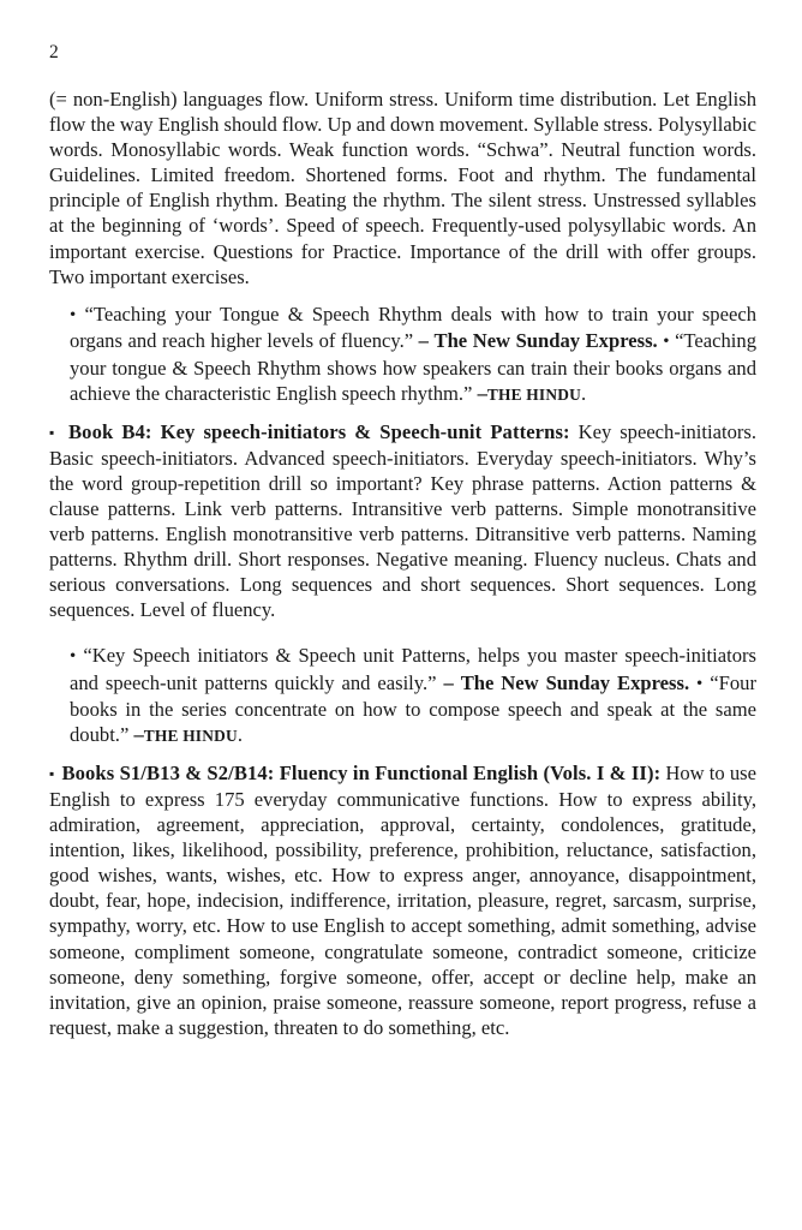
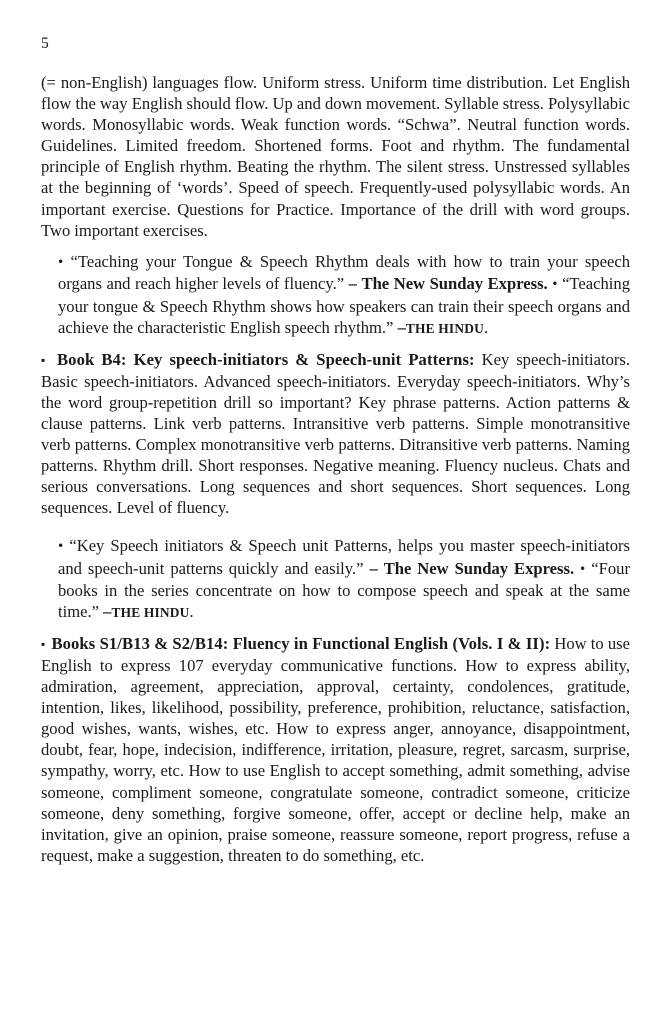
- 2
+ 5
- (= non-English) languages flow. Uniform stress. Uniform time distribution. Let English flow the way English should flow. Up and down movement. Syllable stress. Polysyllabic words. Monosyllabic words. Weak function words. “Schwa”. Neutral function words. Guidelines. Limited freedom. Shortened forms. Foot and rhythm. The fundamental principle of English rhythm. Beating the rhythm. The silent stress. Unstressed syllables at the beginning of ‘words’. Speed of speech. Frequently-used polysyllabic words. An important exercise. Questions for Practice. Importance of the drill with offer groups. Two important exercises.
+ (= non-English) languages flow. Uniform stress. Uniform time distribution. Let English flow the way English should flow. Up and down movement. Syllable stress. Polysyllabic words. Monosyllabic words. Weak function words. “Schwa”. Neutral function words. Guidelines. Limited freedom. Shortened forms. Foot and rhythm. The fundamental principle of English rhythm. Beating the rhythm. The silent stress. Unstressed syllables at the beginning of ‘words’. Speed of speech. Frequently-used polysyllabic words. An important exercise. Questions for Practice. Importance of the drill with word groups. Two important exercises.
- • “Teaching your Tongue & Speech Rhythm deals with how to train your speech organs and reach higher levels of fluency.” – The New Sunday Express. • “Teaching your tongue & Speech Rhythm shows how speakers can train their books organs and achieve the characteristic English speech rhythm.” –THE HINDU.
+ • “Teaching your Tongue & Speech Rhythm deals with how to train your speech organs and reach higher levels of fluency.” – The New Sunday Express. • “Teaching your tongue & Speech Rhythm shows how speakers can train their speech organs and achieve the characteristic English speech rhythm.” –THE HINDU.
- ▪ Book B4: Key speech-initiators & Speech-unit Patterns: Key speech-initiators. Basic speech-initiators. Advanced speech-initiators. Everyday speech-initiators. Why’s the word group-repetition drill so important? Key phrase patterns. Action patterns & clause patterns. Link verb patterns. Intransitive verb patterns. Simple monotransitive verb patterns. English monotransitive verb patterns. Ditransitive verb patterns. Naming patterns. Rhythm drill. Short responses. Negative meaning. Fluency nucleus. Chats and serious conversations. Long sequences and short sequences. Short sequences. Long sequences. Level of fluency.
+ ▪ Book B4: Key speech-initiators & Speech-unit Patterns: Key speech-initiators. Basic speech-initiators. Advanced speech-initiators. Everyday speech-initiators. Why’s the word group-repetition drill so important? Key phrase patterns. Action patterns & clause patterns. Link verb patterns. Intransitive verb patterns. Simple monotransitive verb patterns. Complex monotransitive verb patterns. Ditransitive verb patterns. Naming patterns. Rhythm drill. Short responses. Negative meaning. Fluency nucleus. Chats and serious conversations. Long sequences and short sequences. Short sequences. Long sequences. Level of fluency.
- • “Key Speech initiators & Speech unit Patterns, helps you master speech-initiators and speech-unit patterns quickly and easily.” – The New Sunday Express. • “Four books in the series concentrate on how to compose speech and speak at the same doubt.” –THE HINDU.
+ • “Key Speech initiators & Speech unit Patterns, helps you master speech-initiators and speech-unit patterns quickly and easily.” – The New Sunday Express. • “Four books in the series concentrate on how to compose speech and speak at the same time.” –THE HINDU.
- ▪ Books S1/B13 & S2/B14: Fluency in Functional English (Vols. I & II): How to use English to express 175 everyday communicative functions. How to express ability, admiration, agreement, appreciation, approval, certainty, condolences, gratitude, intention, likes, likelihood, possibility, preference, prohibition, reluctance, satisfaction, good wishes, wants, wishes, etc. How to express anger, annoyance, disappointment, doubt, fear, hope, indecision, indifference, irritation, pleasure, regret, sarcasm, surprise, sympathy, worry, etc. How to use English to accept something, admit something, advise someone, compliment someone, congratulate someone, contradict someone, criticize someone, deny something, forgive someone, offer, accept or decline help, make an invitation, give an opinion, praise someone, reassure someone, report progress, refuse a request, make a suggestion, threaten to do something, etc.
+ ▪ Books S1/B13 & S2/B14: Fluency in Functional English (Vols. I & II): How to use English to express 107 everyday communicative functions. How to express ability, admiration, agreement, appreciation, approval, certainty, condolences, gratitude, intention, likes, likelihood, possibility, preference, prohibition, reluctance, satisfaction, good wishes, wants, wishes, etc. How to express anger, annoyance, disappointment, doubt, fear, hope, indecision, indifference, irritation, pleasure, regret, sarcasm, surprise, sympathy, worry, etc. How to use English to accept something, admit something, advise someone, compliment someone, congratulate someone, contradict someone, criticize someone, deny something, forgive someone, offer, accept or decline help, make an invitation, give an opinion, praise someone, reassure someone, report progress, refuse a request, make a suggestion, threaten to do something, etc.
